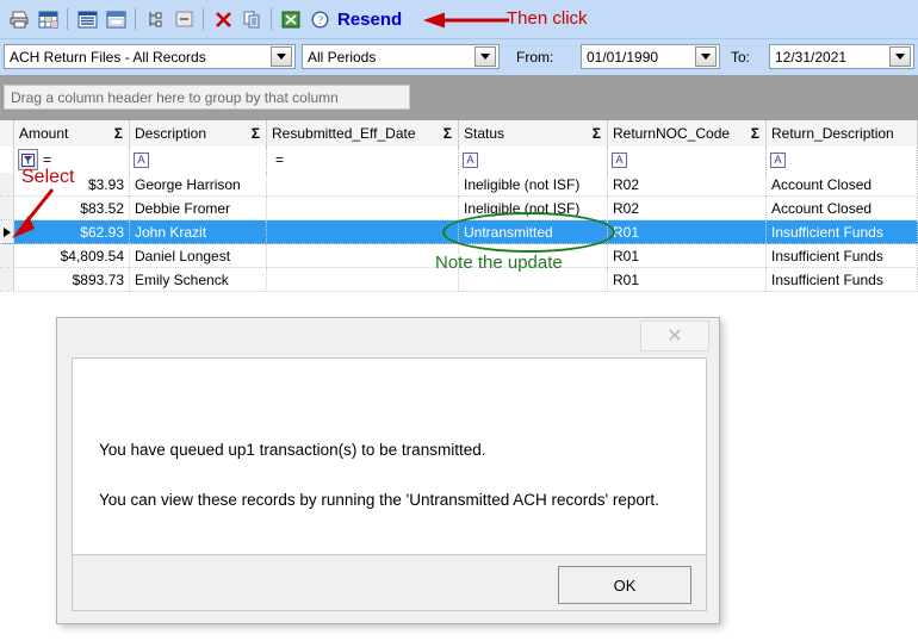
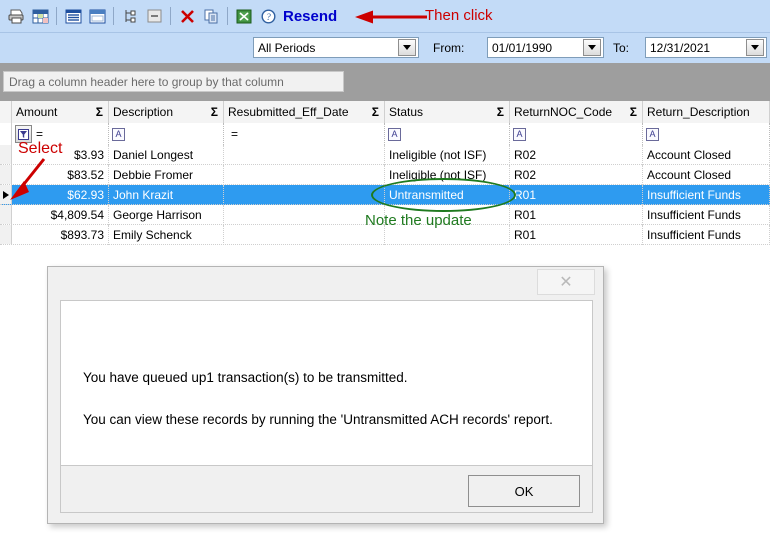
  ?
  Resend
  Then click
- ACH Return Files - All Records
  All Periods
  From:
  01/01/1990
  To:
  12/31/2021
  Drag a column header here to group by that column
  Amount
  Σ
  Description
  Σ
  Resubmitted_Eff_Date
  Σ
  Status
  Σ
  ReturnNOC_Code
  Σ
  Return_Description
  =
  A
  =
  A
  A
  A
  $3.93
- George Harrison
+ Daniel Longest
  Ineligible (not ISF)
  R02
  Account Closed
  $83.52
  Debbie Fromer
  Ineligible (not ISF)
  R02
  Account Closed
  $62.93
  John Krazit
  Untransmitted
  R01
  Insufficient Funds
  $4,809.54
- Daniel Longest
+ George Harrison
  R01
  Insufficient Funds
  $893.73
  Emily Schenck
  R01
  Insufficient Funds
  Select
  Note the update
  ✕
  You have queued up1 transaction(s) to be transmitted.
  You can view these records by running the 'Untransmitted ACH records' report.
  OK
